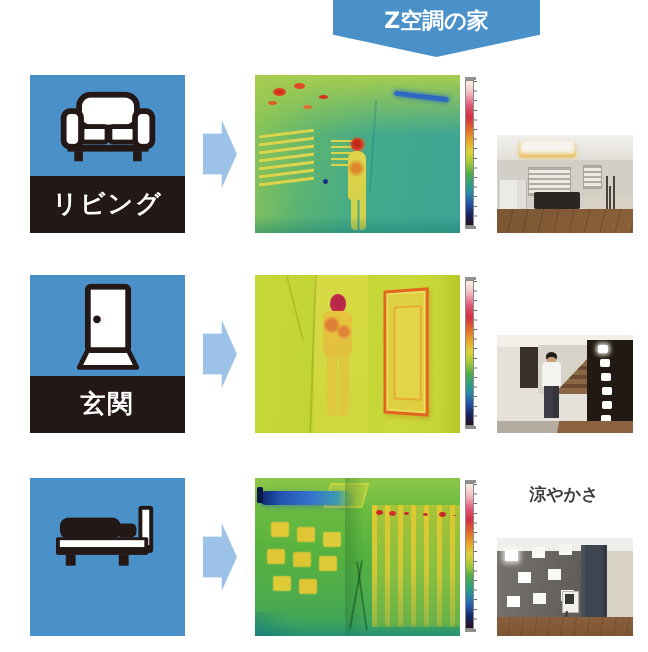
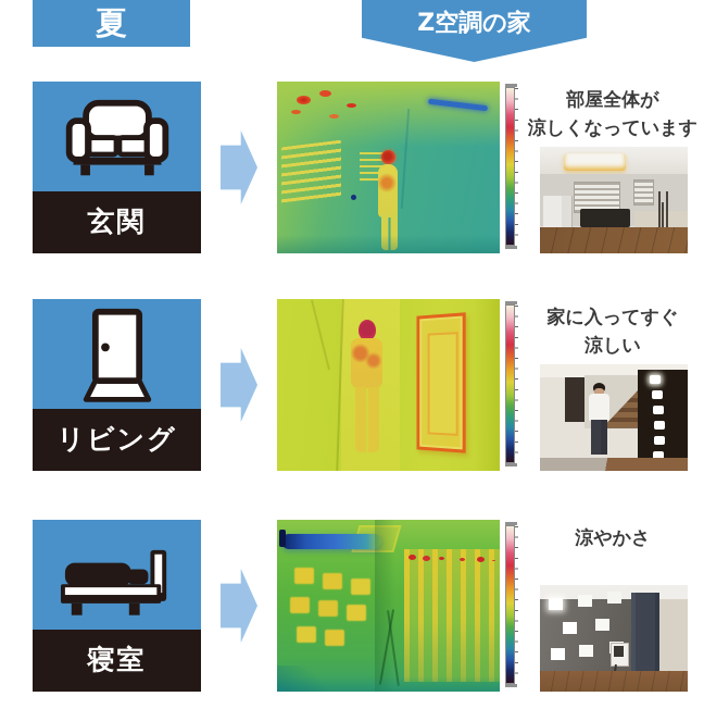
+ 夏
  Z空調の家
- リビング
+ 玄関
+ 部屋全体が
+ 涼しくなっています
- 玄関
+ リビング
+ 家に入ってすぐ
+ 涼しい
+ 寝室
  涼やかさ
